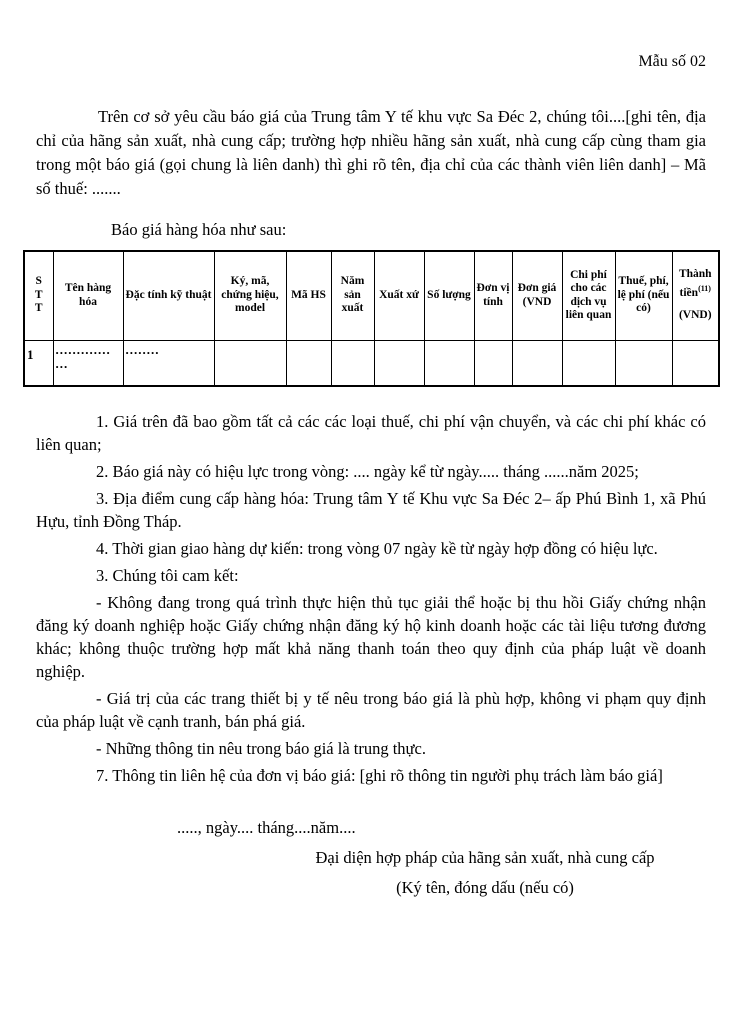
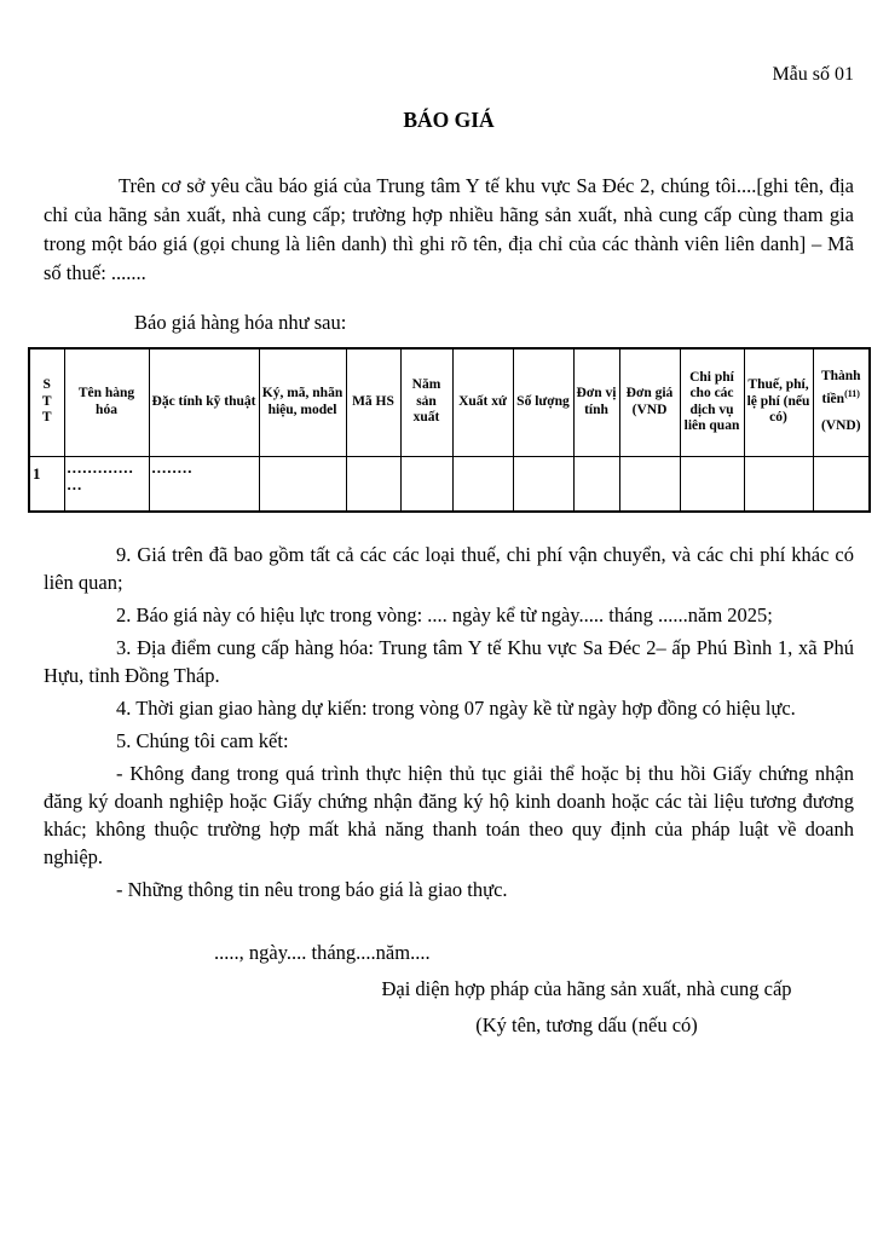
- Mẫu số 02
+ Mẫu số 01
+ BÁO GIÁ
  Trên cơ sở yêu cầu báo giá của Trung tâm Y tế khu vực Sa Đéc 2, chúng tôi....[ghi tên, địa chỉ của hãng sản xuất, nhà cung cấp; trường hợp nhiều hãng sản xuất, nhà cung cấp cùng tham gia trong một báo giá (gọi chung là liên danh) thì ghi rõ tên, địa chỉ của các thành viên liên danh] – Mã số thuế: .......
  Báo giá hàng hóa như sau:
- S T T	Tên hàng hóa	Đặc tính kỹ thuật	Ký, mã, chứng hiệu, model	Mã HS	Năm sản xuất	Xuất xứ	Số lượng	Đơn vị tính	Đơn giá (VND	Chi phí cho các dịch vụ liên quan	Thuế, phí, lệ phí (nếu có)	Thành tiền(11)(VND)
+ S T T	Tên hàng hóa	Đặc tính kỹ thuật	Ký, mã, nhãn hiệu, model	Mã HS	Năm sản xuất	Xuất xứ	Số lượng	Đơn vị tính	Đơn giá (VND	Chi phí cho các dịch vụ liên quan	Thuế, phí, lệ phí (nếu có)	Thành tiền(11)(VND)
  1	............. ...	........
- 1. Giá trên đã bao gồm tất cả các các loại thuế, chi phí vận chuyển, và các chi phí khác có liên quan;
+ 9. Giá trên đã bao gồm tất cả các các loại thuế, chi phí vận chuyển, và các chi phí khác có liên quan;
  2. Báo giá này có hiệu lực trong vòng: .... ngày kể từ ngày..... tháng ......năm 2025;
  3. Địa điểm cung cấp hàng hóa: Trung tâm Y tế Khu vực Sa Đéc 2– ấp Phú Bình 1, xã Phú Hựu, tỉnh Đồng Tháp.
  4. Thời gian giao hàng dự kiến: trong vòng 07 ngày kề từ ngày hợp đồng có hiệu lực.
- 3. Chúng tôi cam kết:
+ 5. Chúng tôi cam kết:
  - Không đang trong quá trình thực hiện thủ tục giải thể hoặc bị thu hồi Giấy chứng nhận đăng ký doanh nghiệp hoặc Giấy chứng nhận đăng ký hộ kinh doanh hoặc các tài liệu tương đương khác; không thuộc trường hợp mất khả năng thanh toán theo quy định của pháp luật về doanh nghiệp.
- - Giá trị của các trang thiết bị y tế nêu trong báo giá là phù hợp, không vi phạm quy định của pháp luật về cạnh tranh, bán phá giá.
- - Những thông tin nêu trong báo giá là trung thực.
+ - Những thông tin nêu trong báo giá là giao thực.
- 7. Thông tin liên hệ của đơn vị báo giá: [ghi rõ thông tin người phụ trách làm báo giá]
  ....., ngày.... tháng....năm....
  Đại diện hợp pháp của hãng sản xuất, nhà cung cấp
- (Ký tên, đóng dấu (nếu có)
+ (Ký tên, tương dấu (nếu có)
